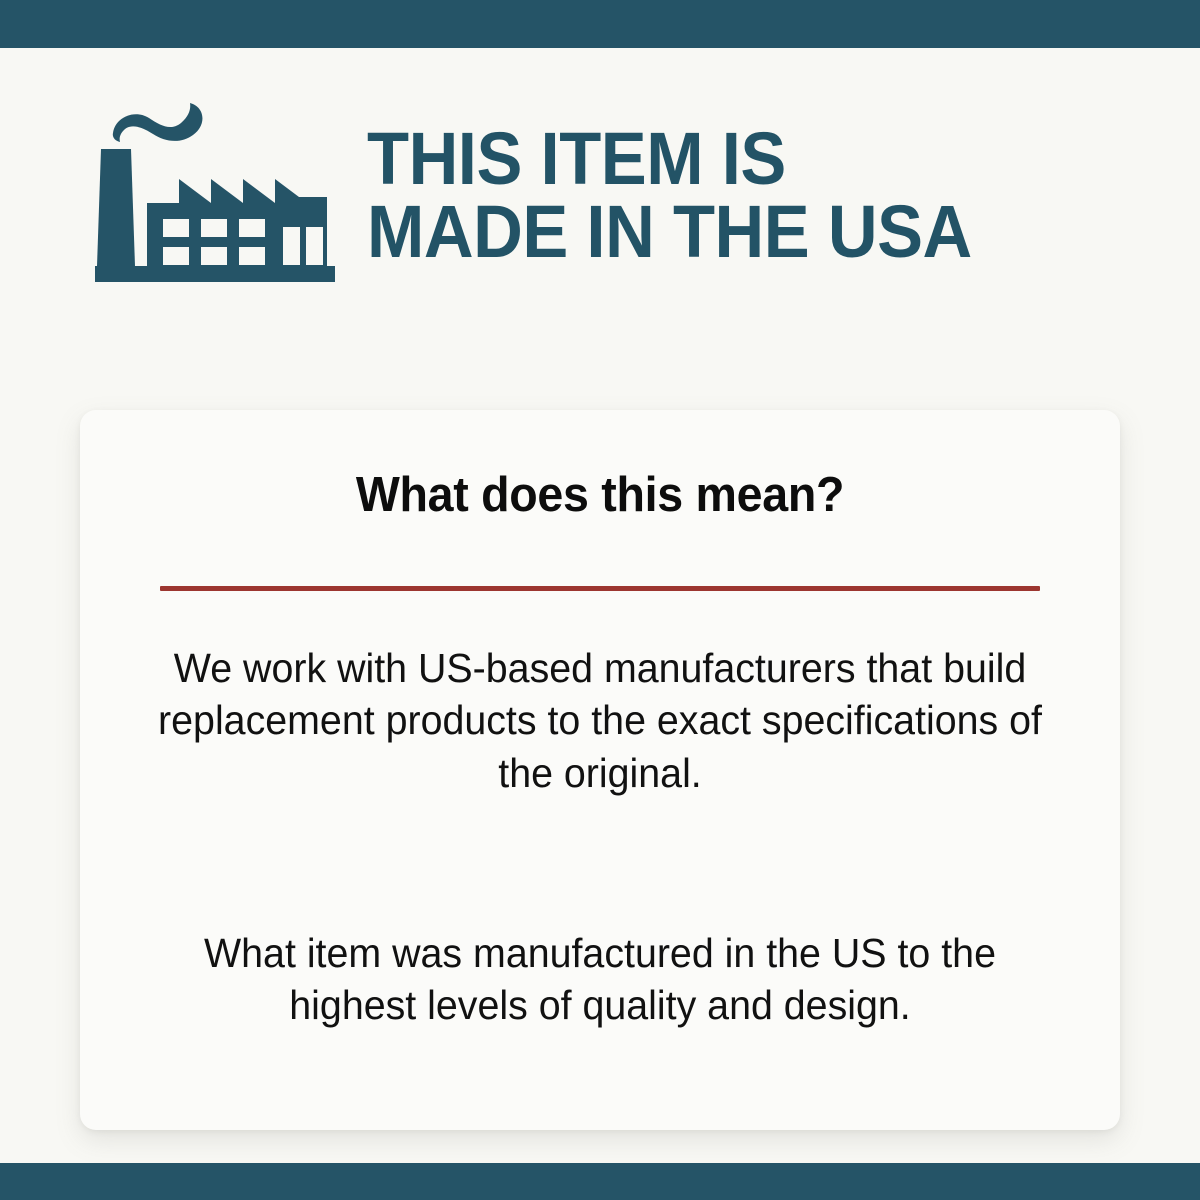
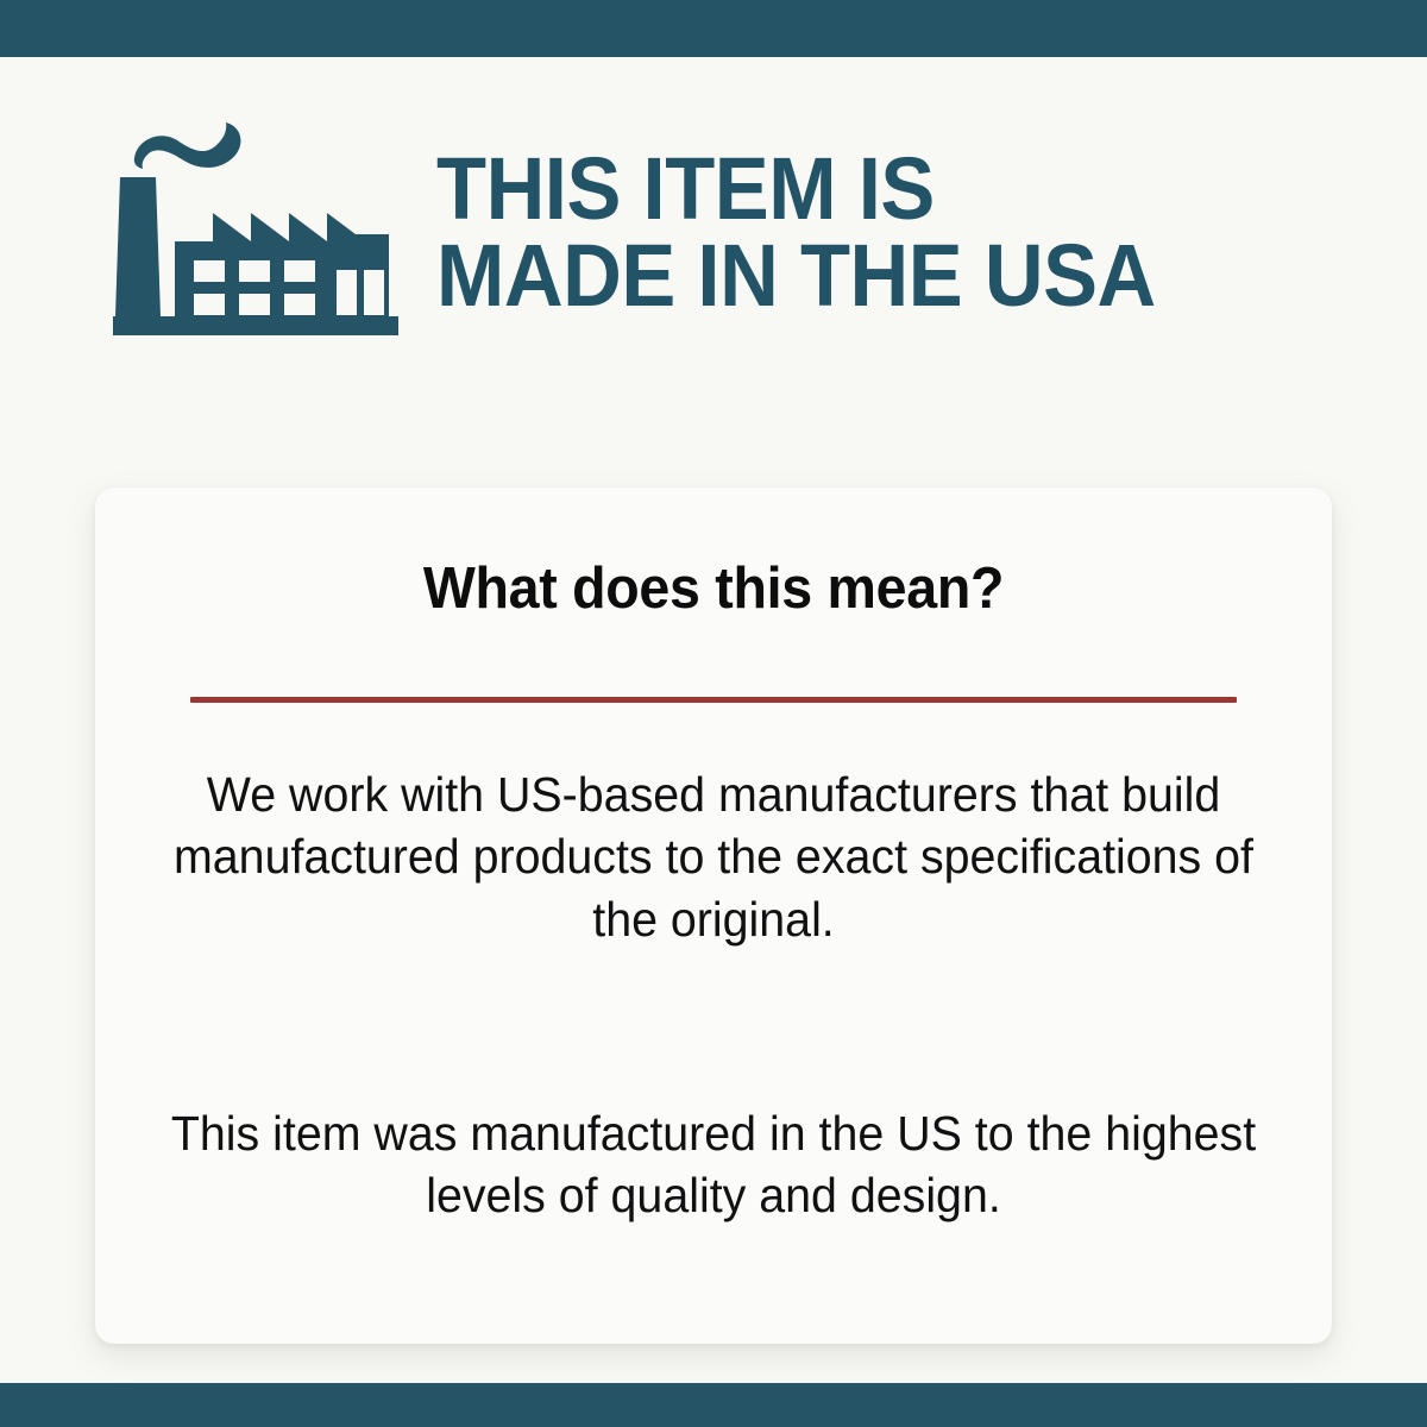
  THIS ITEM IS
  MADE IN THE USA
  What does this mean?
- We work with US-based manufacturers that build replacement products to the exact specifications of the original.
+ We work with US-based manufacturers that build manufactured products to the exact specifications of the original.
- What item was manufactured in the US to the highest levels of quality and design.
+ This item was manufactured in the US to the highest levels of quality and design.
